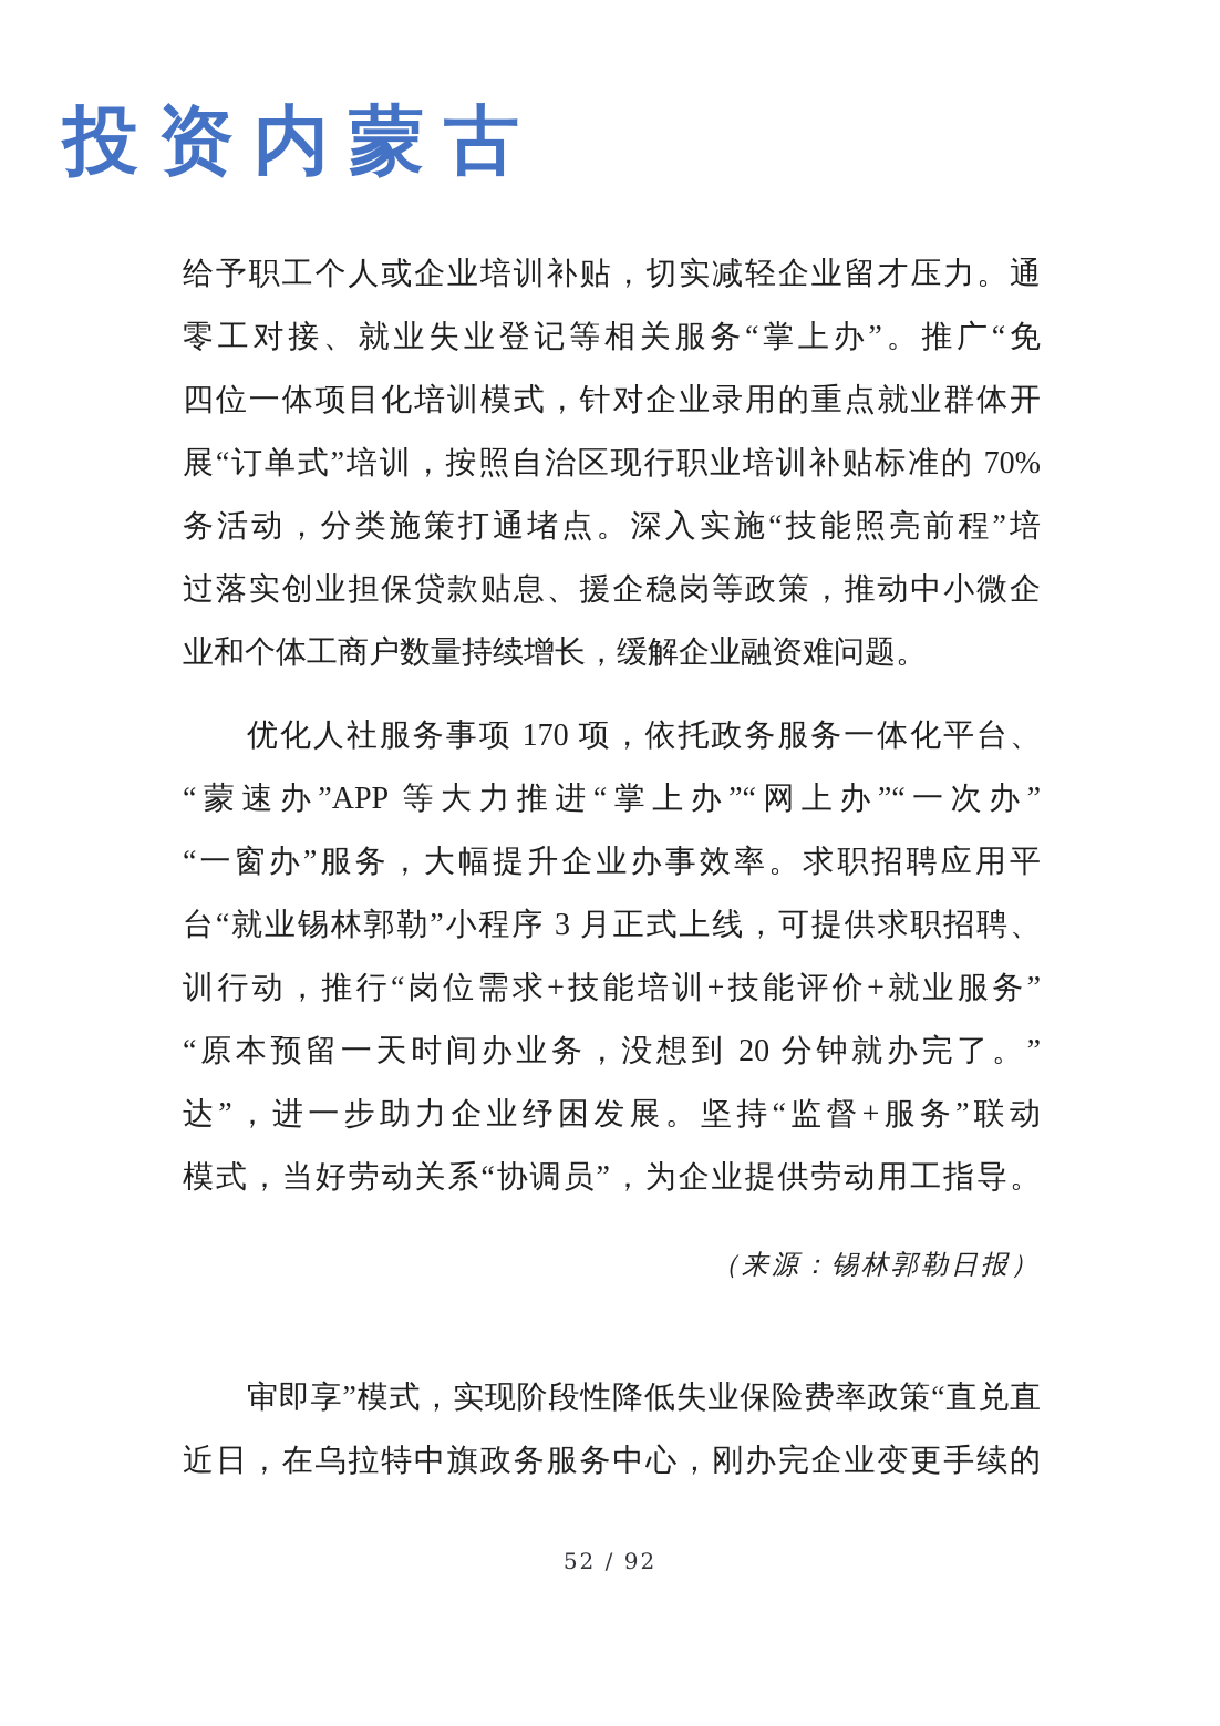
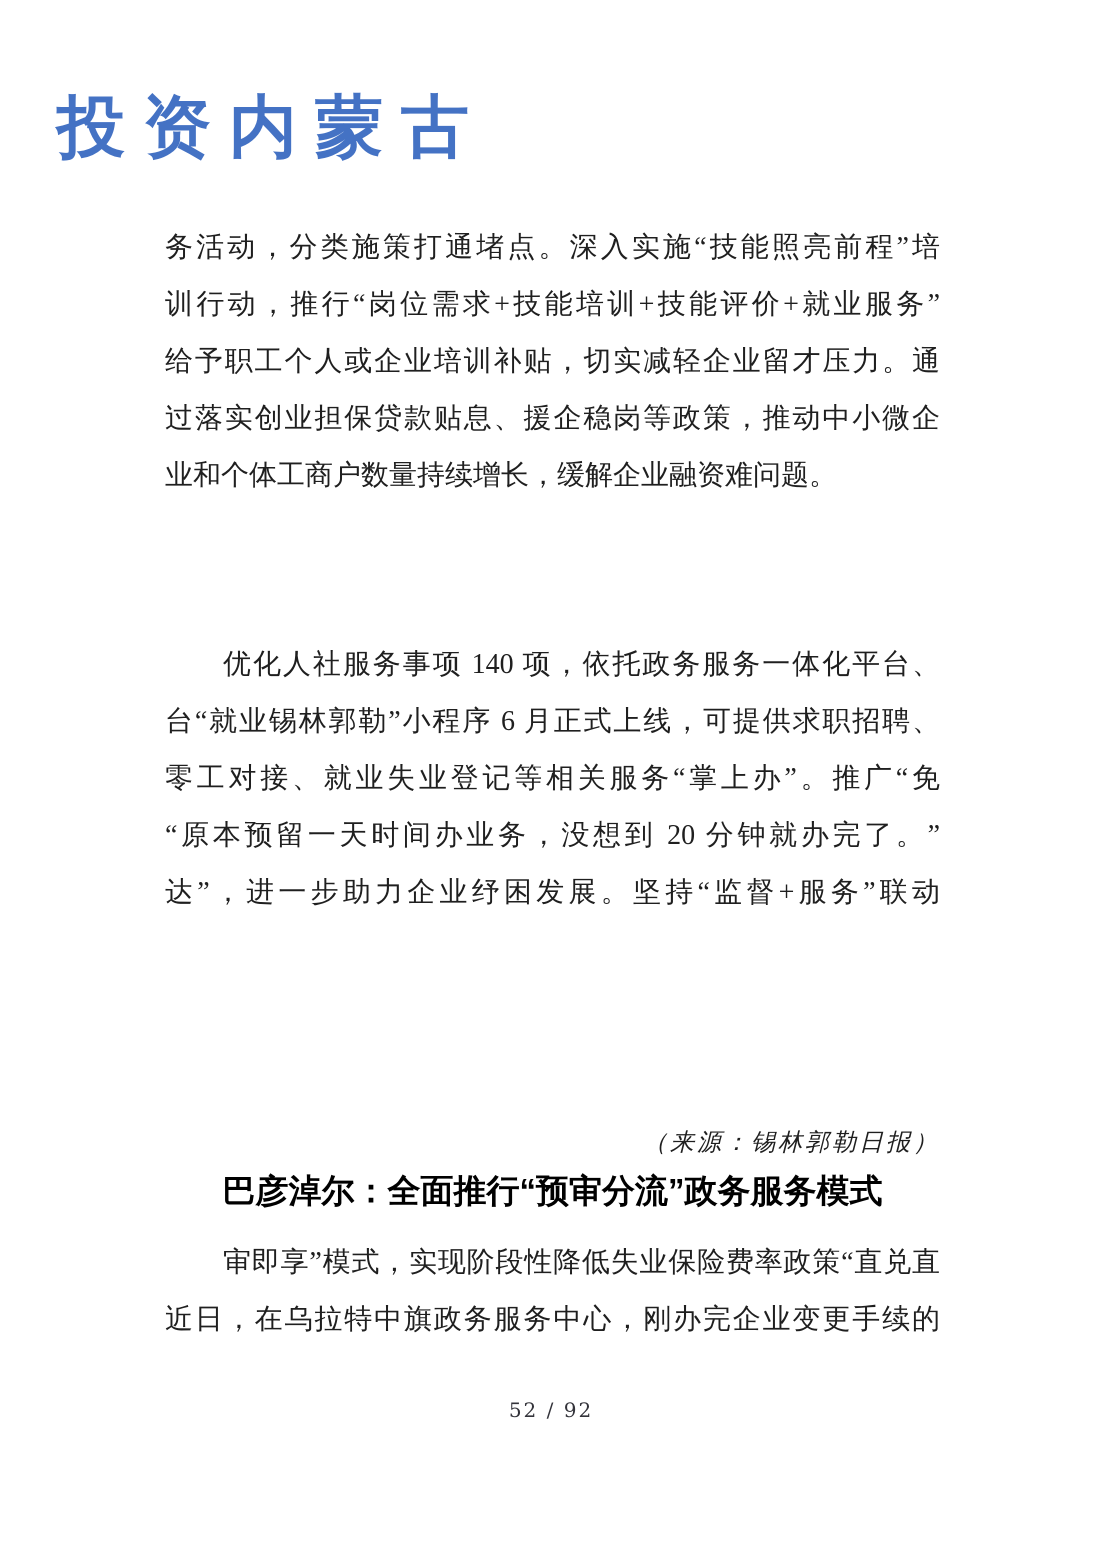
  投资内蒙古
- 给予职工个人或企业培训补贴，切实减轻企业留才压力。通
+ 务活动，分类施策打通堵点。深入实施“技能照亮前程”培
- 零工对接、就业失业登记等相关服务“掌上办”。推广“免
+ 训行动，推行“岗位需求+技能培训+技能评价+就业服务”
- 四位一体项目化培训模式，针对企业录用的重点就业群体开
- 展“订单式”培训，按照自治区现行职业培训补贴标准的 70%
- 务活动，分类施策打通堵点。深入实施“技能照亮前程”培
+ 给予职工个人或企业培训补贴，切实减轻企业留才压力。通
  过落实创业担保贷款贴息、援企稳岗等政策，推动中小微企
  业和个体工商户数量持续增长，缓解企业融资难问题。
- 优化人社服务事项 170 项，依托政务服务一体化平台、
+ 优化人社服务事项 140 项，依托政务服务一体化平台、
- “蒙速办”APP 等大力推进“掌上办”“网上办”“一次办”
- “一窗办”服务，大幅提升企业办事效率。求职招聘应用平
- 台“就业锡林郭勒”小程序 3 月正式上线，可提供求职招聘、
+ 台“就业锡林郭勒”小程序 6 月正式上线，可提供求职招聘、
- 训行动，推行“岗位需求+技能培训+技能评价+就业服务”
+ 零工对接、就业失业登记等相关服务“掌上办”。推广“免
  “原本预留一天时间办业务，没想到 20 分钟就办完了。”
  达”，进一步助力企业纾困发展。坚持“监督+服务”联动
- 模式，当好劳动关系“协调员”，为企业提供劳动用工指导。
  （来源：锡林郭勒日报）
+ 巴彦淖尔：全面推行“预审分流”政务服务模式
  审即享”模式，实现阶段性降低失业保险费率政策“直兑直
  近日，在乌拉特中旗政务服务中心，刚办完企业变更手续的
  52 / 92
